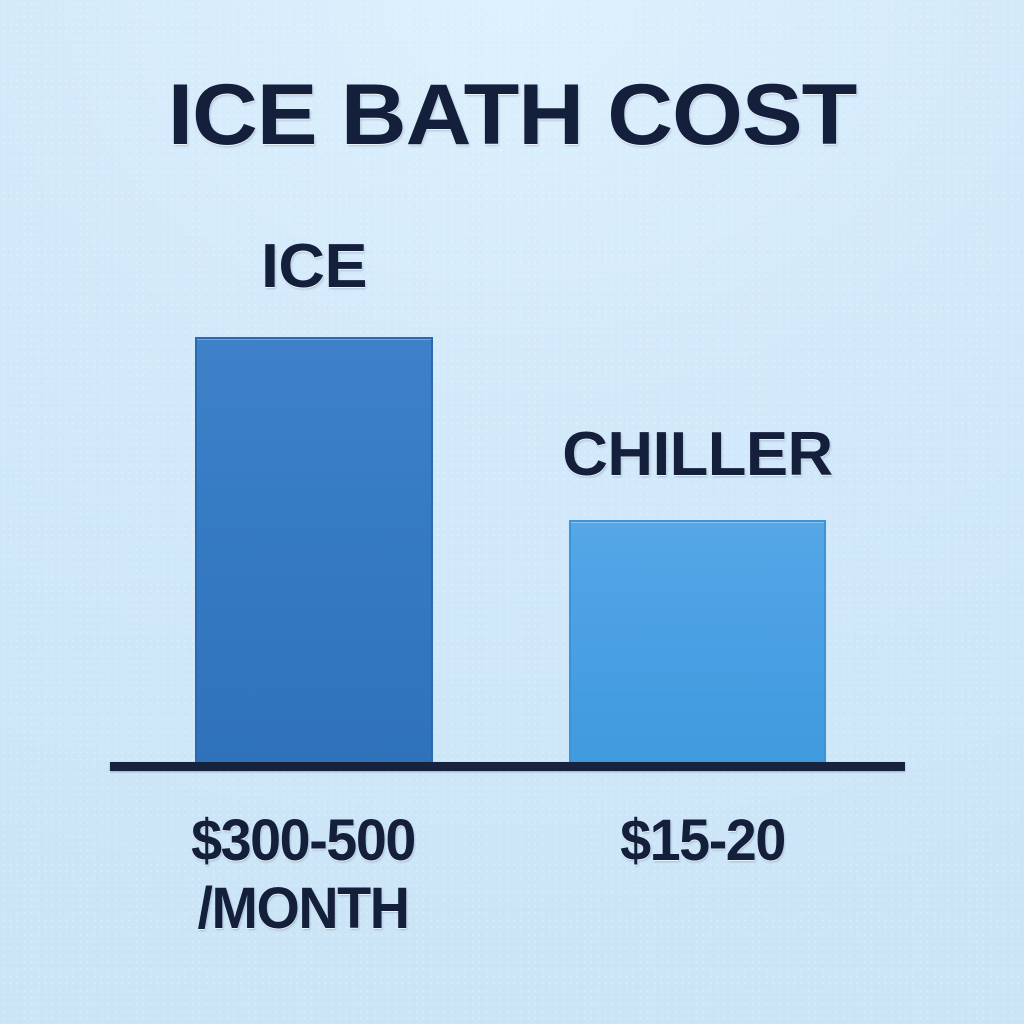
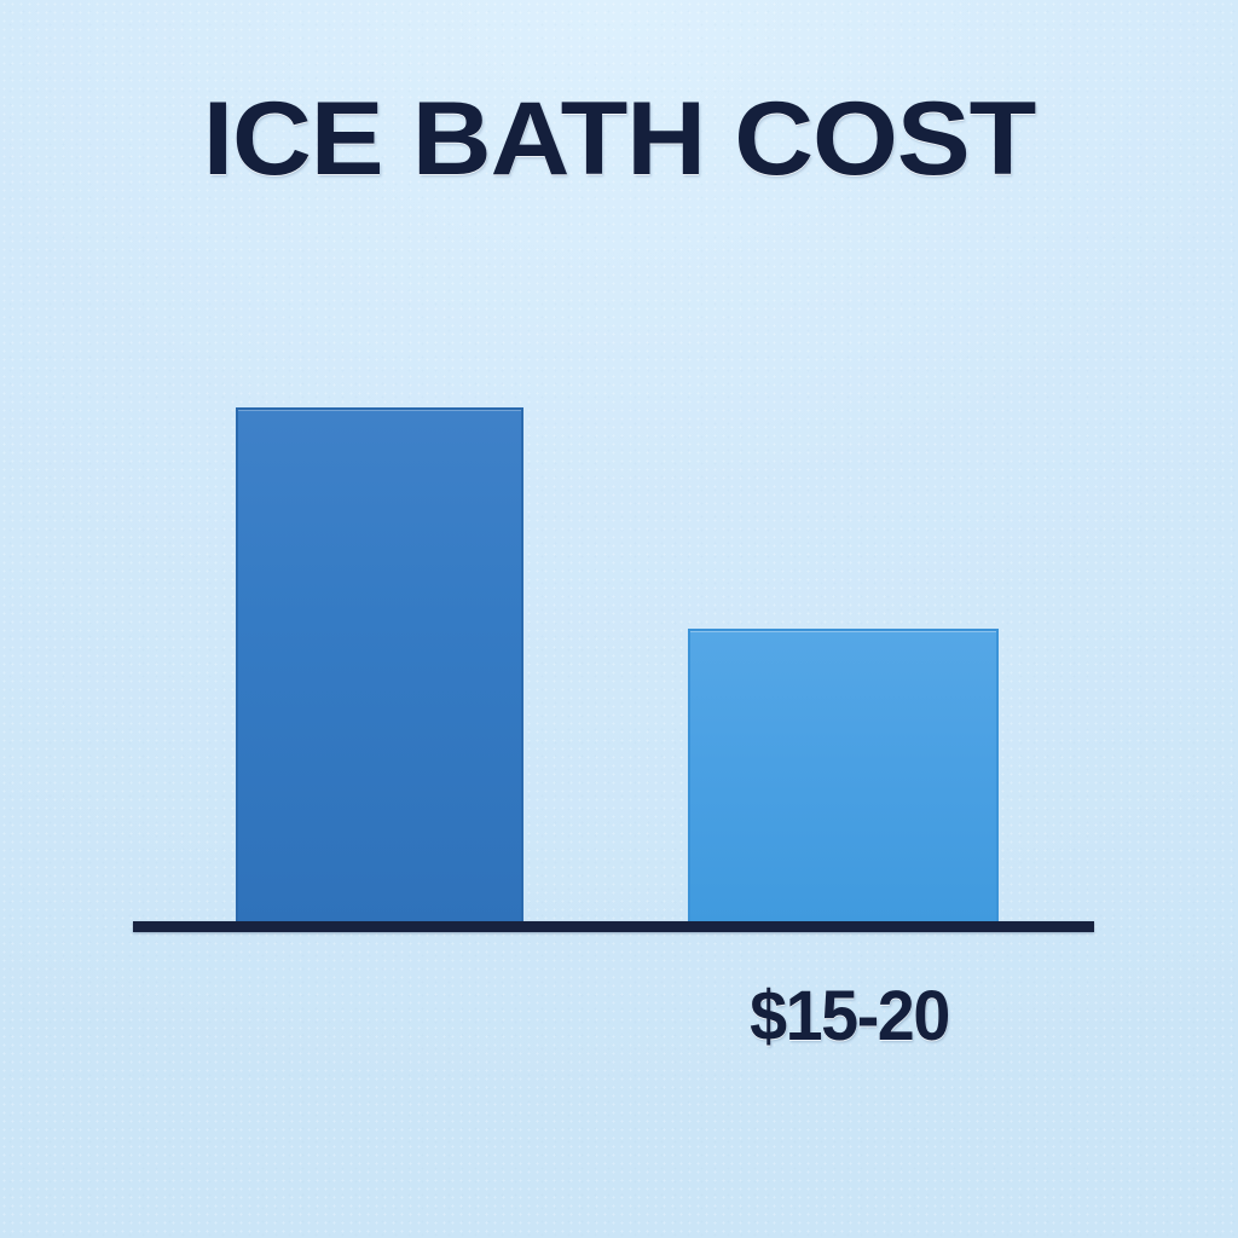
  ICE BATH COST
- ICE
- CHILLER
- $300-500
- /MONTH
  $15-20
